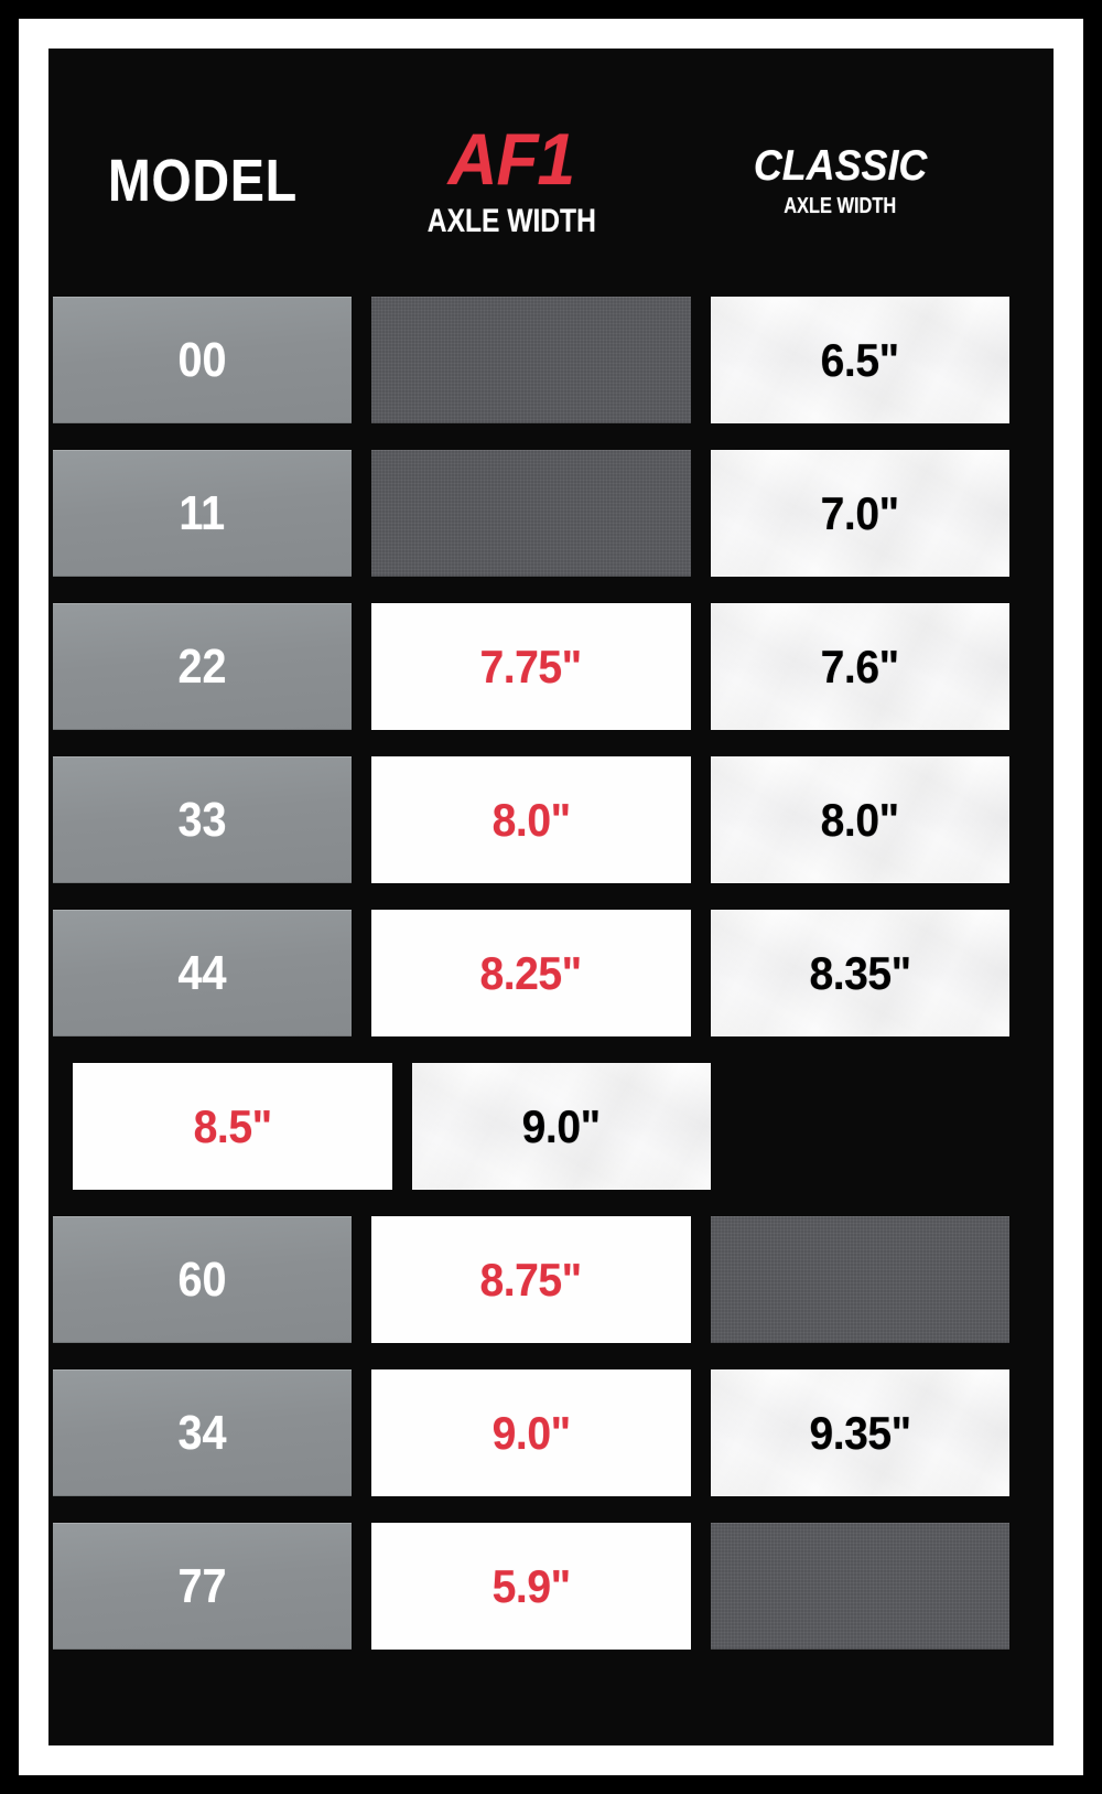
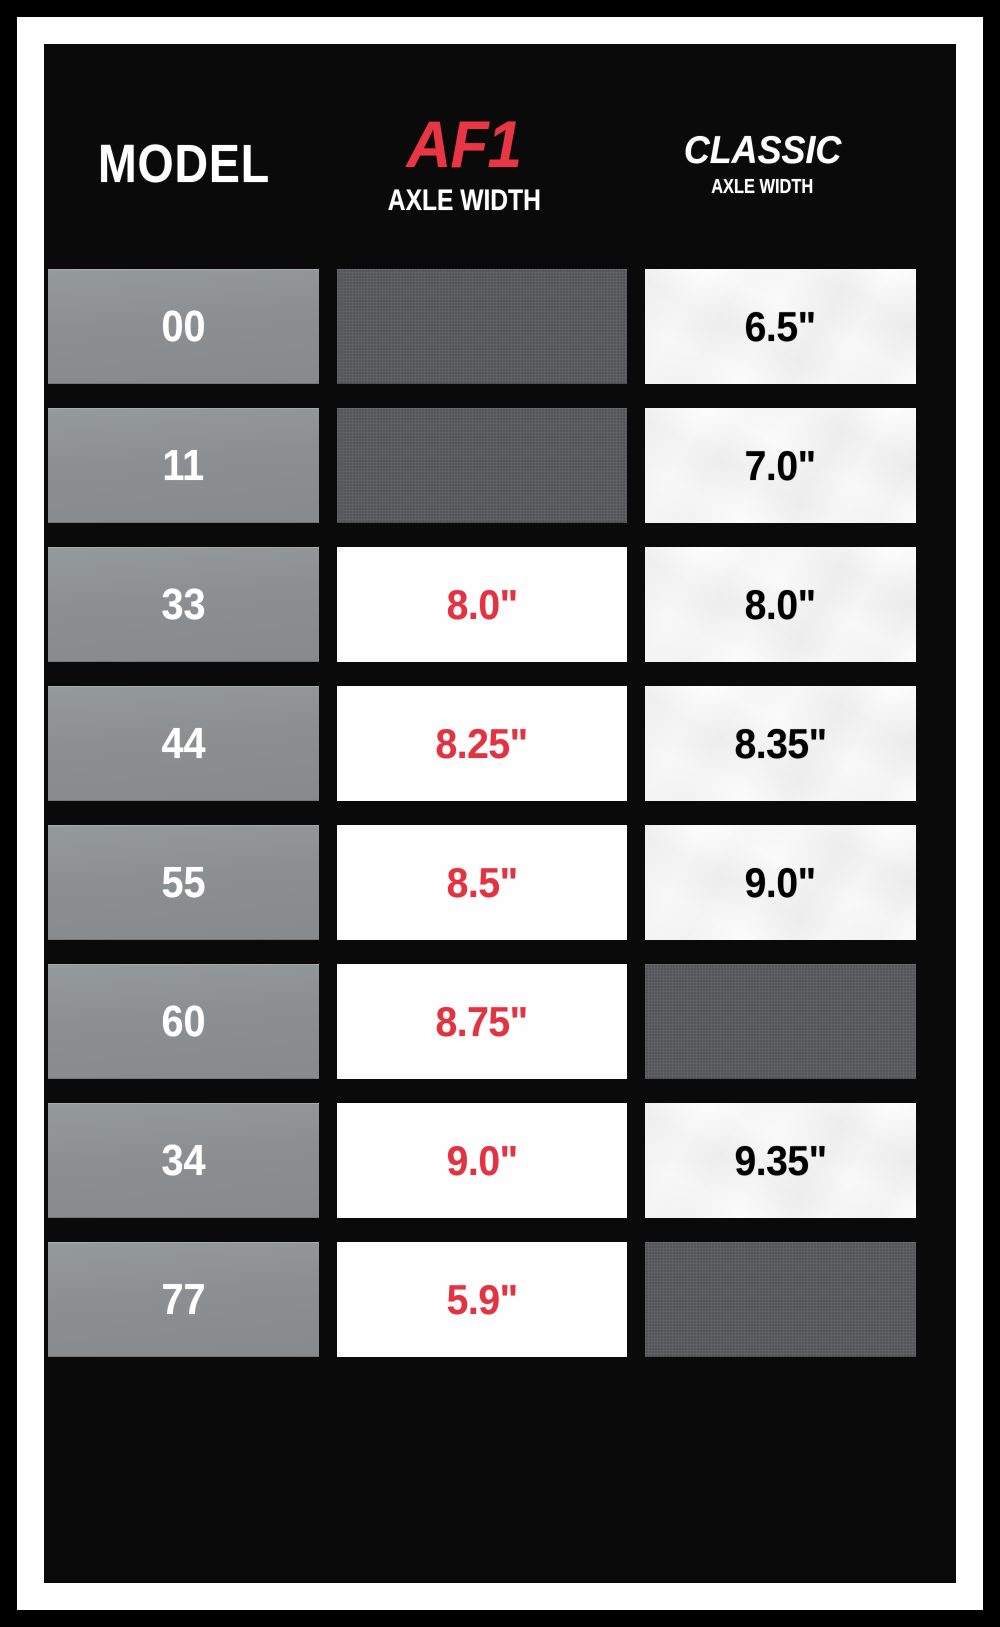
  MODEL
  AF1
  AXLE WIDTH
  CLASSIC
  AXLE WIDTH
  00
  6.5"
  11
  7.0"
- 22
- 7.75"
- 7.6"
  33
  8.0"
  8.0"
  44
  8.25"
  8.35"
+ 55
  8.5"
  9.0"
  60
  8.75"
  34
  9.0"
  9.35"
  77
  5.9"
